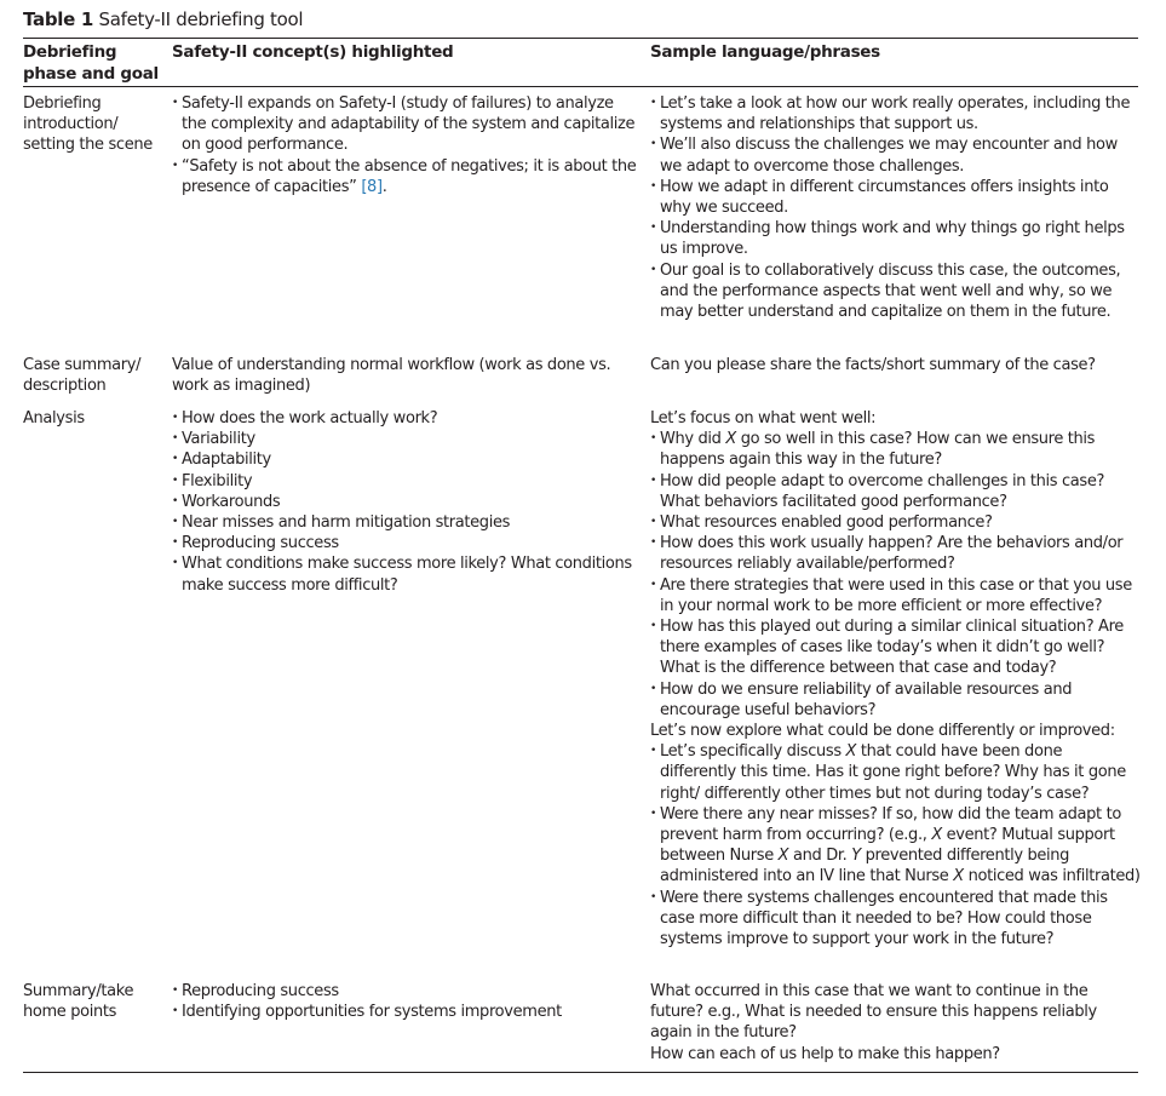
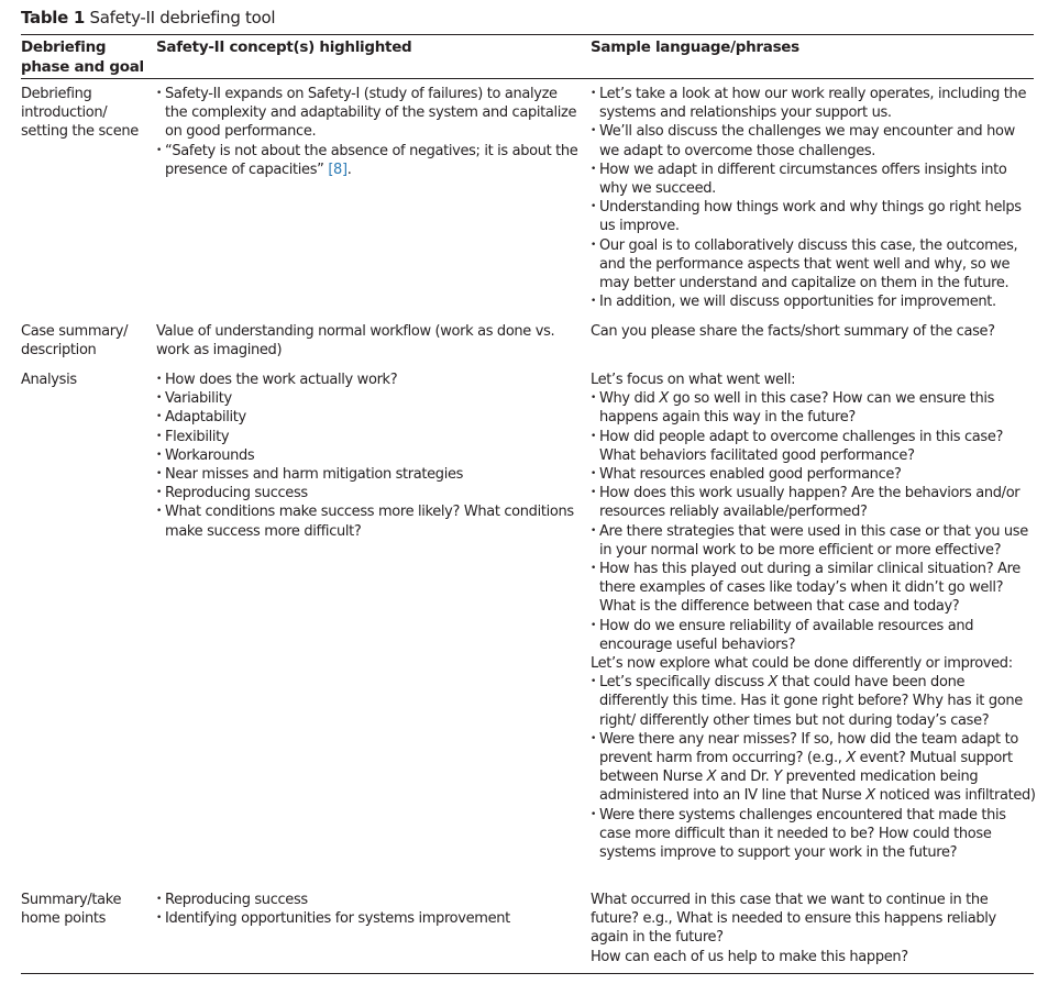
  Table 1 Safety-II debriefing tool
  Debriefing phase and goal
  Safety-II concept(s) highlighted
  Sample language/phrases
  Debriefing introduction/ setting the scene
  Safety-II expands on Safety-I (study of failures) to analyze the complexity and adaptability of the system and capitalize on good performance.
  “Safety is not about the absence of negatives; it is about the presence of capacities” [8].
- Let’s take a look at how our work really operates, including the systems and relationships that support us.
+ Let’s take a look at how our work really operates, including the systems and relationships your support us.
  We’ll also discuss the challenges we may encounter and how we adapt to overcome those challenges.
  How we adapt in different circumstances offers insights into why we succeed.
  Understanding how things work and why things go right helps us improve.
  Our goal is to collaboratively discuss this case, the outcomes, and the performance aspects that went well and why, so we may better understand and capitalize on them in the future.
+ In addition, we will discuss opportunities for improvement.
  Case summary/ description
  Value of understanding normal workflow (work as done vs. work as imagined)
  Can you please share the facts/short summary of the case?
  Analysis
  How does the work actually work?
  Variability
  Adaptability
  Flexibility
  Workarounds
  Near misses and harm mitigation strategies
  Reproducing success
  What conditions make success more likely? What conditions make success more difficult?
  Let’s focus on what went well:
  Why did X go so well in this case? How can we ensure this happens again this way in the future?
  How did people adapt to overcome challenges in this case? What behaviors facilitated good performance?
  What resources enabled good performance?
  How does this work usually happen? Are the behaviors and/or resources reliably available/performed?
  Are there strategies that were used in this case or that you use in your normal work to be more efficient or more effective?
  How has this played out during a similar clinical situation? Are there examples of cases like today’s when it didn’t go well? What is the difference between that case and today?
  How do we ensure reliability of available resources and encourage useful behaviors?
  Let’s now explore what could be done differently or improved:
  Let’s specifically discuss X that could have been done differently this time. Has it gone right before? Why has it gone right/ differently other times but not during today’s case?
- Were there any near misses? If so, how did the team adapt to prevent harm from occurring? (e.g., X event? Mutual support between Nurse X and Dr. Y prevented differently being administered into an IV line that Nurse X noticed was infiltrated)
+ Were there any near misses? If so, how did the team adapt to prevent harm from occurring? (e.g., X event? Mutual support between Nurse X and Dr. Y prevented medication being administered into an IV line that Nurse X noticed was infiltrated)
  Were there systems challenges encountered that made this case more difficult than it needed to be? How could those systems improve to support your work in the future?
  Summary/take home points
  Reproducing success
  Identifying opportunities for systems improvement
  What occurred in this case that we want to continue in the future? e.g., What is needed to ensure this happens reliably again in the future?
  How can each of us help to make this happen?
